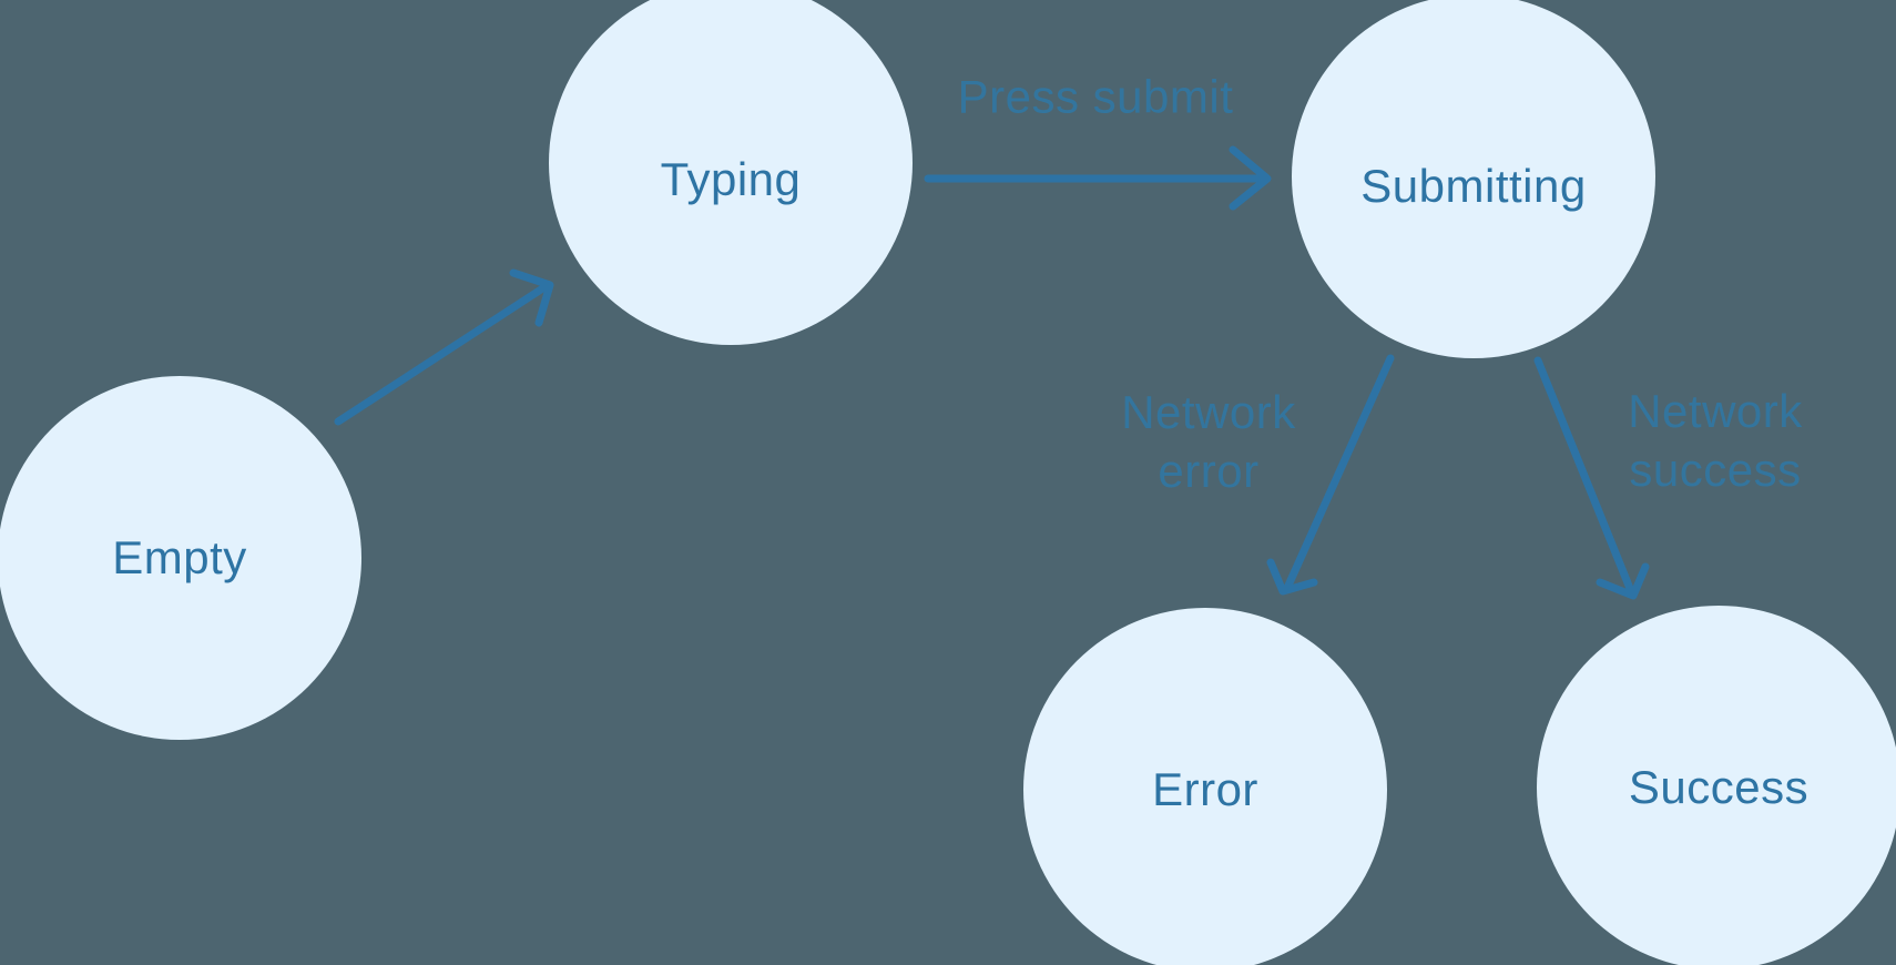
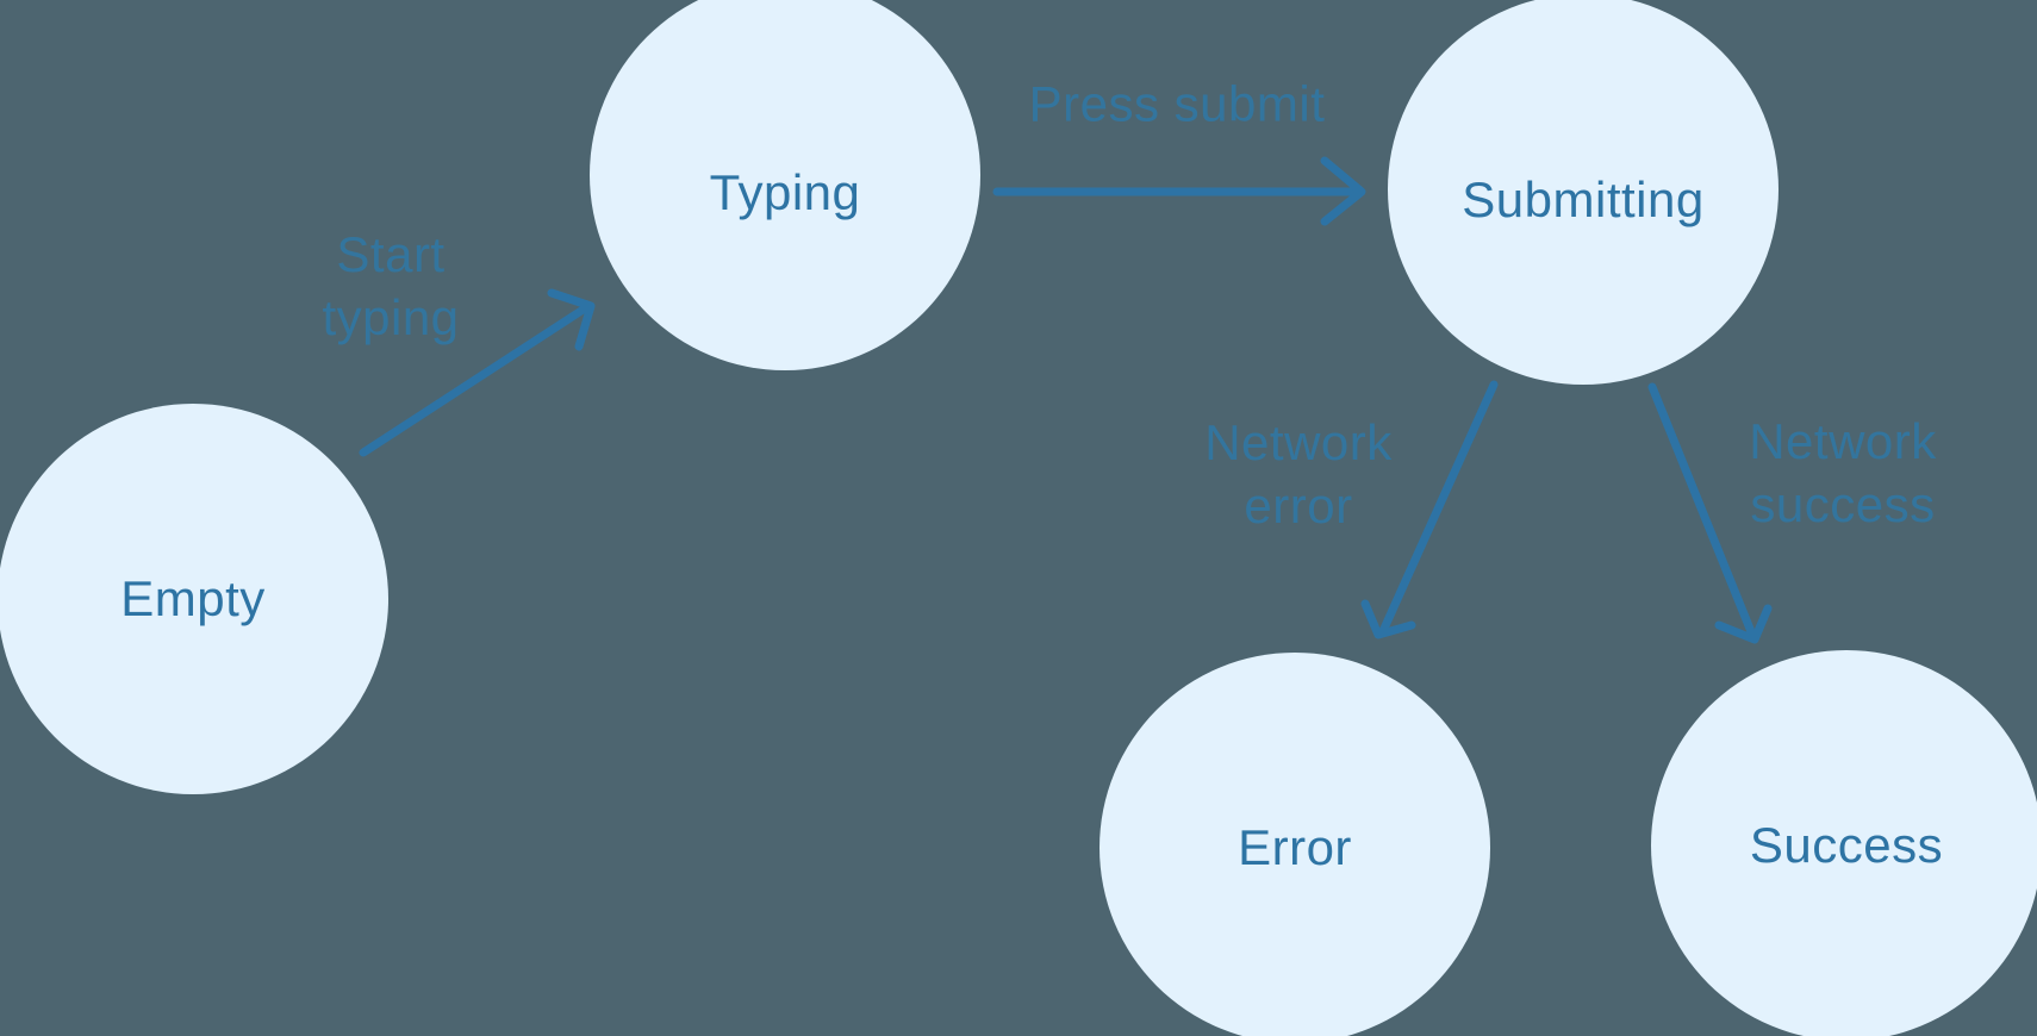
  Empty
  Typing
  Submitting
  Error
  Success
+ Start
+ typing
  Press submit
  Network
  error
  Network
  success
